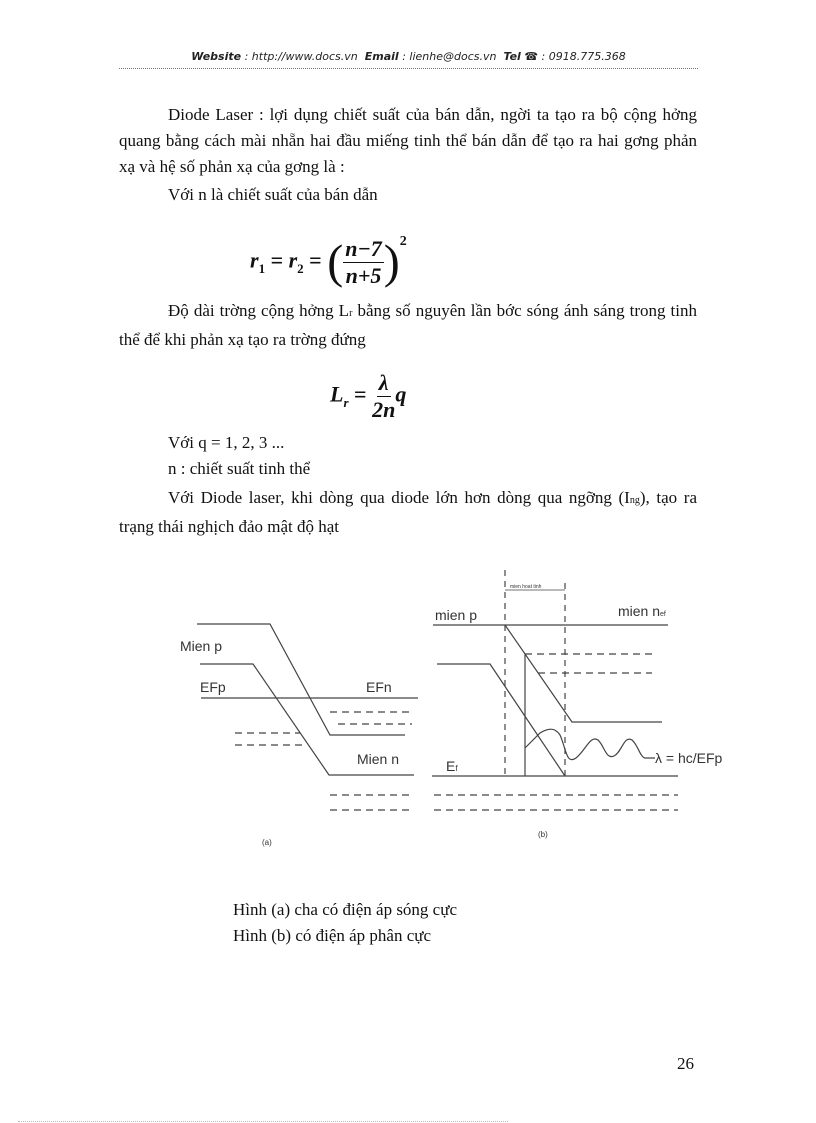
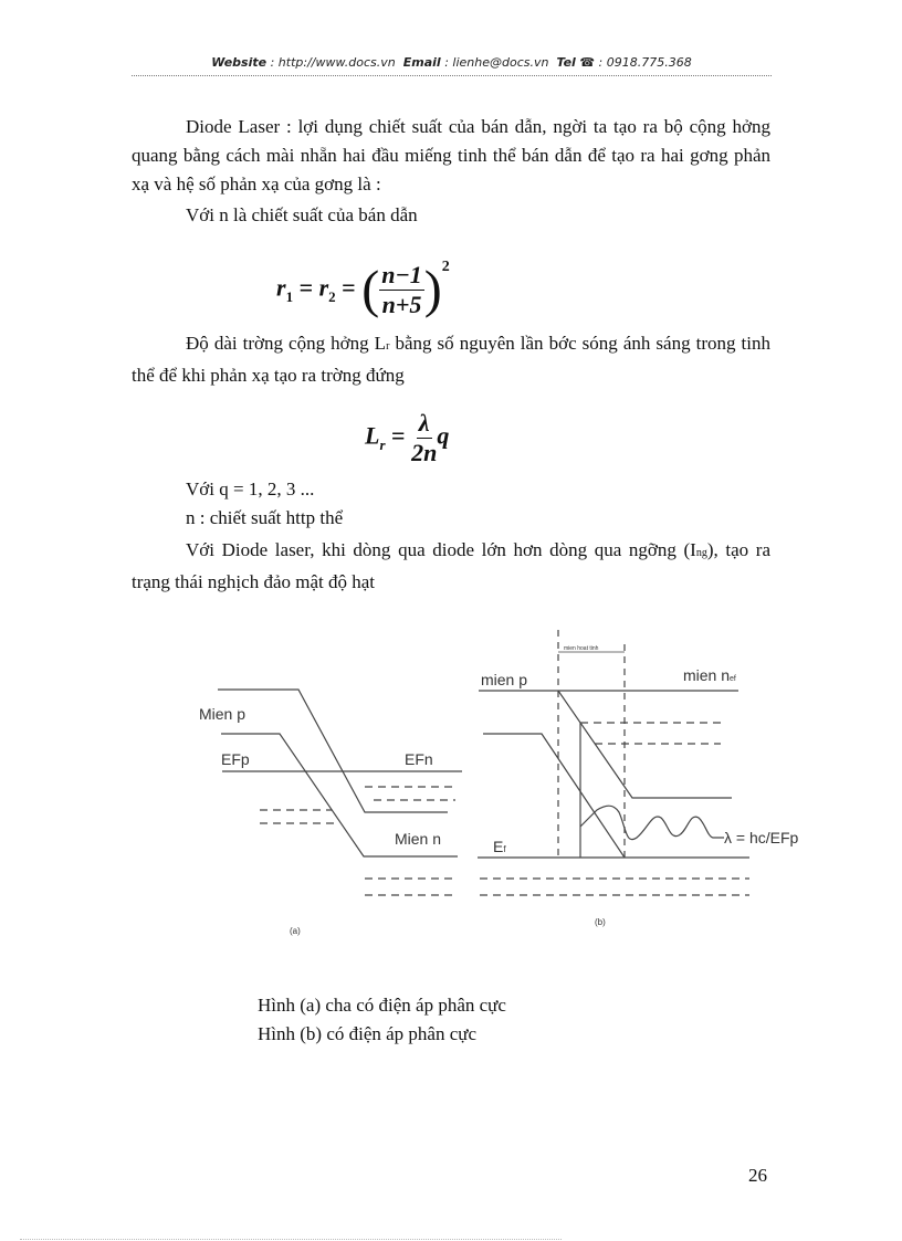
  Website : http://www.docs.vn Email : lienhe@docs.vn Tel ☎ : 0918.775.368
  Diode Laser : lợi dụng chiết suất của bán dẫn, ngời ta tạo ra bộ cộng hởng quang bằng cách mài nhẵn hai đầu miếng tinh thể bán dẫn để tạo ra hai gơng phản xạ và hệ số phản xạ của gơng là :
  Với n là chiết suất của bán dẫn
  r1 = r2 = (
- n−7
+ n−1
  n+5
  )2
  Độ dài trờng cộng hởng Lr bằng số nguyên lần bớc sóng ánh sáng trong tinh thể để khi phản xạ tạo ra trờng đứng
  Lr =
  λ
  2n
  q
  Với q = 1, 2, 3 ...
- n : chiết suất tinh thể
+ n : chiết suất http thể
  Với Diode laser, khi dòng qua diode lớn hơn dòng qua ngỡng (Ing), tạo ra trạng thái nghịch đảo mật độ hạt
  Mien p
  EFp
  EFn
  Mien n
  (a)
  mien p
  mien n
  Ef
  λ = hc/EFp
  (b)
- Hình (a) cha có điện áp sóng cực
+ Hình (a) cha có điện áp phân cực
  Hình (b) có điện áp phân cực
  26
